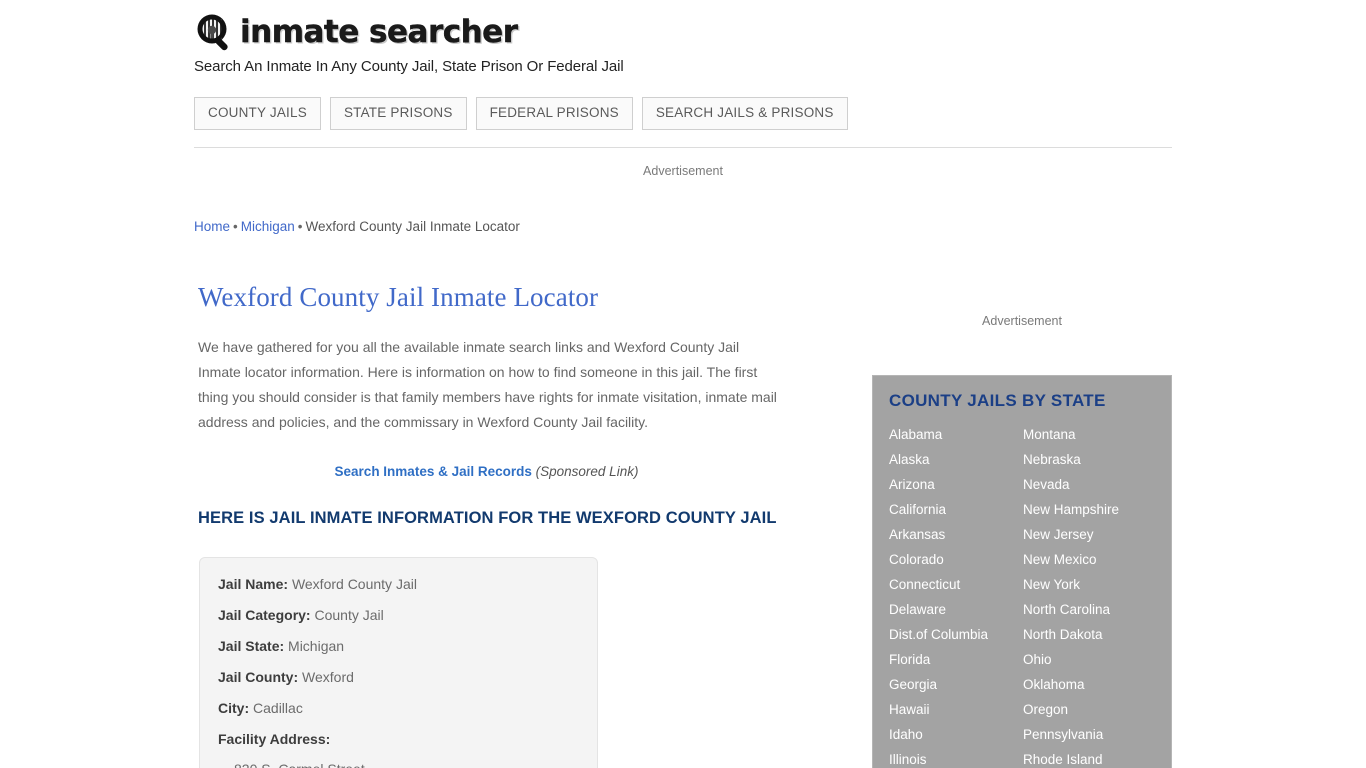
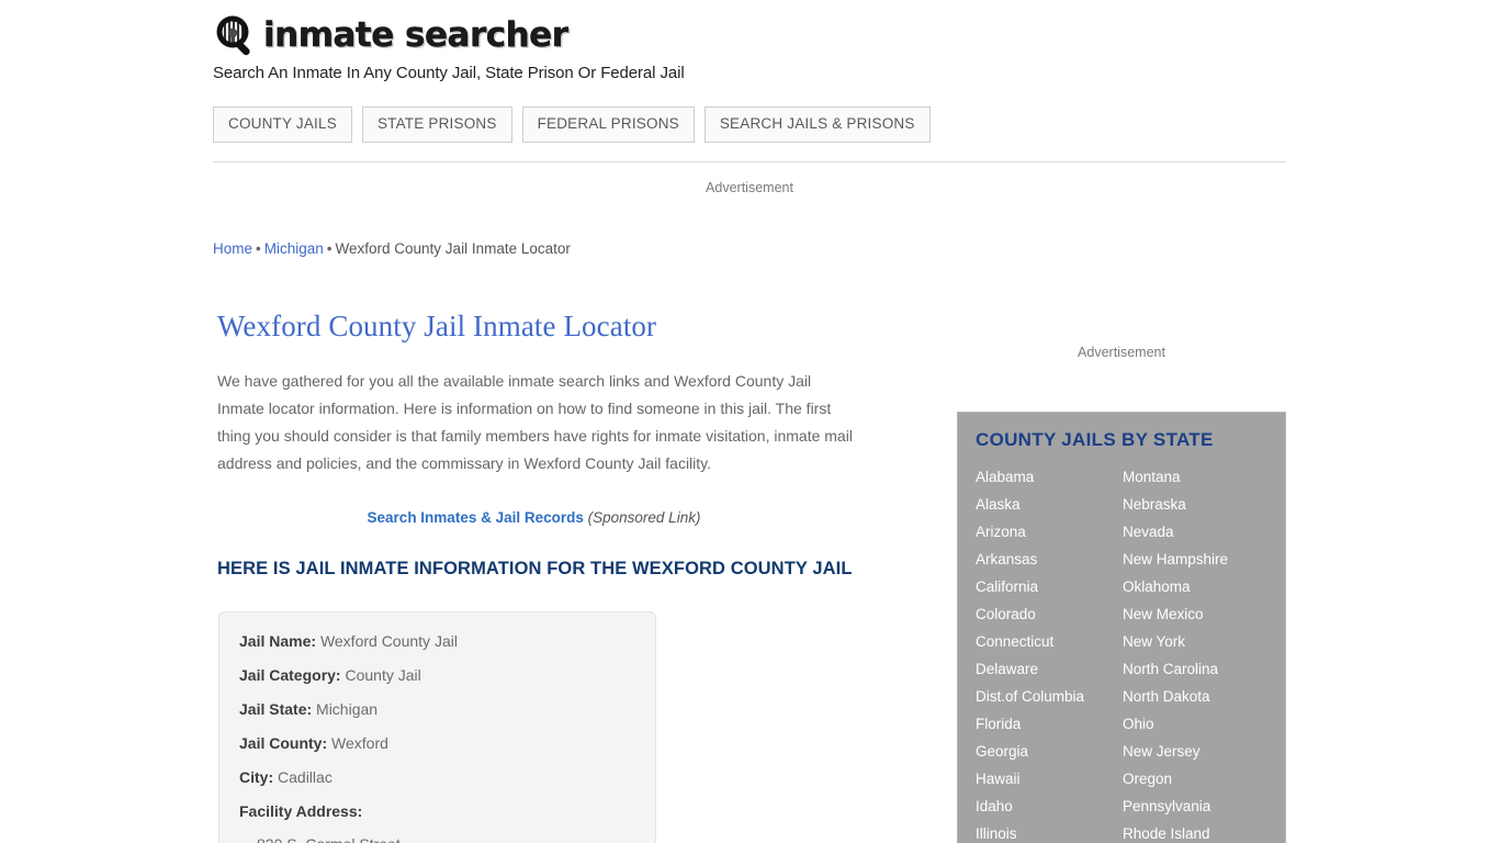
  inmate searcher
  Search An Inmate In Any County Jail, State Prison Or Federal Jail
  COUNTY JAILS
  STATE PRISONS
  FEDERAL PRISONS
  SEARCH JAILS & PRISONS
  Advertisement
  Home • Michigan • Wexford County Jail Inmate Locator
  Wexford County Jail Inmate Locator
  We have gathered for you all the available inmate search links and Wexford County Jail Inmate locator information. Here is information on how to find someone in this jail. The first thing you should consider is that family members have rights for inmate visitation, inmate mail address and policies, and the commissary in Wexford County Jail facility.
  Search Inmates & Jail Records (Sponsored Link)
  HERE IS JAIL INMATE INFORMATION FOR THE WEXFORD COUNTY JAIL
  Jail Name: Wexford County Jail
  Jail Category: County Jail
  Jail State: Michigan
  Jail County: Wexford
  City: Cadillac
  Facility Address:
  Advertisement
  COUNTY JAILS BY STATE
  Alabama
  Montana
  Alaska
  Nebraska
  Arizona
  Nevada
- California
+ Arkansas
  New Hampshire
- Arkansas
+ California
- New Jersey
+ Oklahoma
  Colorado
  New Mexico
  Connecticut
  New York
  Delaware
  North Carolina
  Dist.of Columbia
  North Dakota
  Florida
  Ohio
  Georgia
- Oklahoma
+ New Jersey
  Hawaii
  Oregon
  Idaho
  Pennsylvania
  Illinois
  Rhode Island
